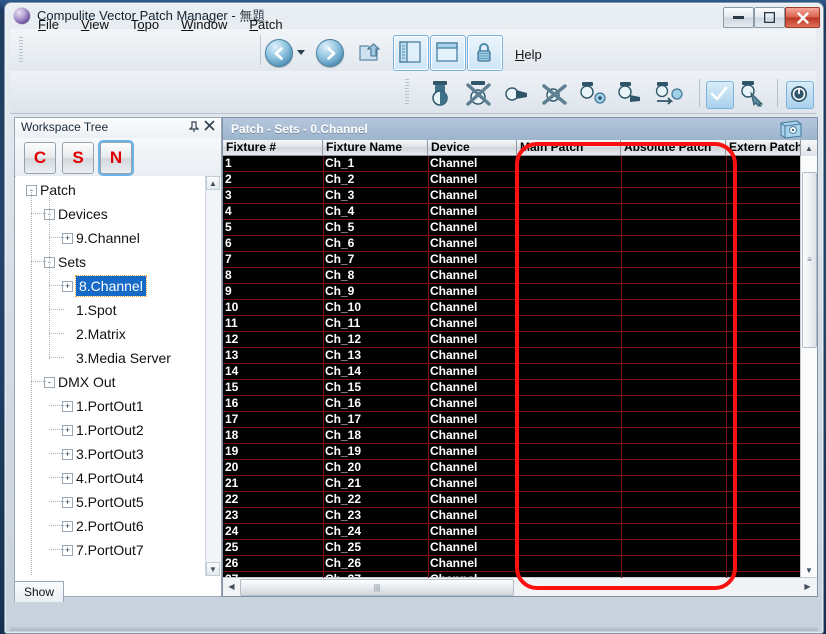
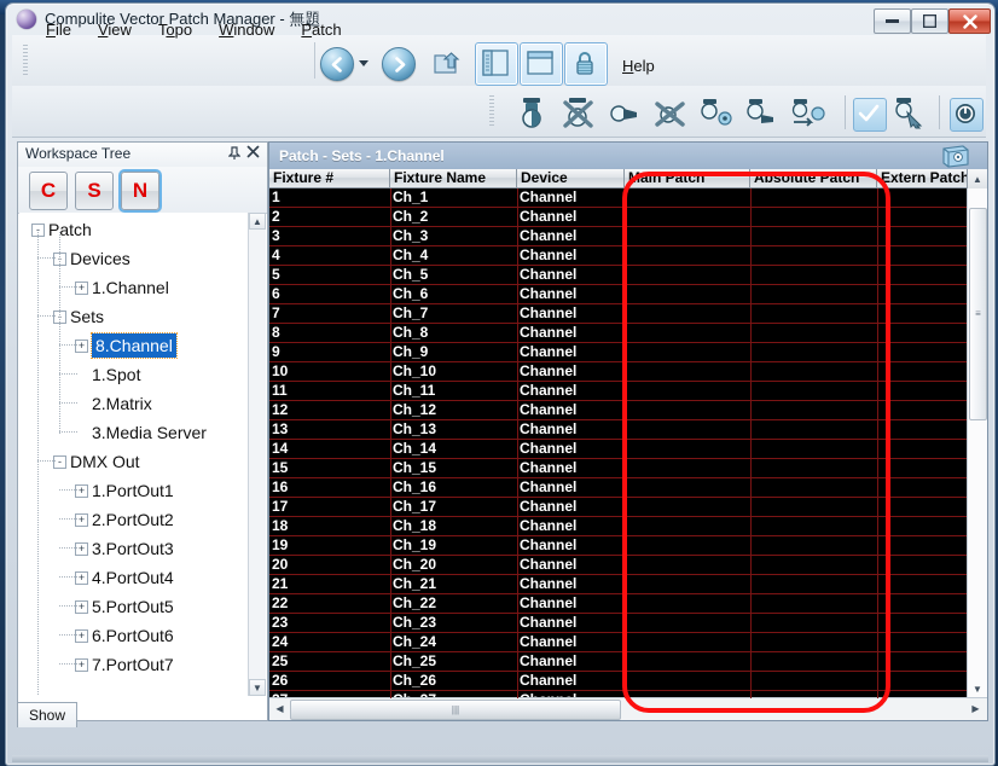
  Compulite Vector Patch Manager - 無題
  File
  View
  Topo
  Window
  Patch
  Help
  Workspace Tree
  C
  S
  N
  -
  Patch
  Devices
  +
- 9.Channel
+ 1.Channel
  Sets
  +
  8.Channel
  1.Spot
  2.Matrix
  3.Media Server
  -
  DMX Out
  +
  1.PortOut1
  +
- 1.PortOut2
+ 2.PortOut2
  +
  3.PortOut3
  +
  4.PortOut4
  +
  5.PortOut5
  +
- 2.PortOut6
+ 6.PortOut6
  +
  7.PortOut7
  ▲
  ▼
  Show
- Patch - Sets - 0.Channel
+ Patch - Sets - 1.Channel
  Fixture #
  Fixture Name
  Device
  Main Patch
  Absolute Patch
  Extern Patch
  ▲
  1
  Ch_1
  Channel
  2
  Ch_2
  Channel
  3
  Ch_3
  Channel
  4
  Ch_4
  Channel
  5
  Ch_5
  Channel
  6
  Ch_6
  Channel
  7
  Ch_7
  Channel
  8
  Ch_8
  Channel
  9
  Ch_9
  Channel
  10
  Ch_10
  Channel
  11
  Ch_11
  Channel
  12
  Ch_12
  Channel
  13
  Ch_13
  Channel
  14
  Ch_14
  Channel
  15
  Ch_15
  Channel
  16
  Ch_16
  Channel
  17
  Ch_17
  Channel
  18
  Ch_18
  Channel
  19
  Ch_19
  Channel
  20
  Ch_20
  Channel
  21
  Ch_21
  Channel
  22
  Ch_22
  Channel
  23
  Ch_23
  Channel
  24
  Ch_24
  Channel
  25
  Ch_25
  Channel
  26
  Ch_26
  Channel
  ≡
  ▼
  ◀
  |||
  ▶
